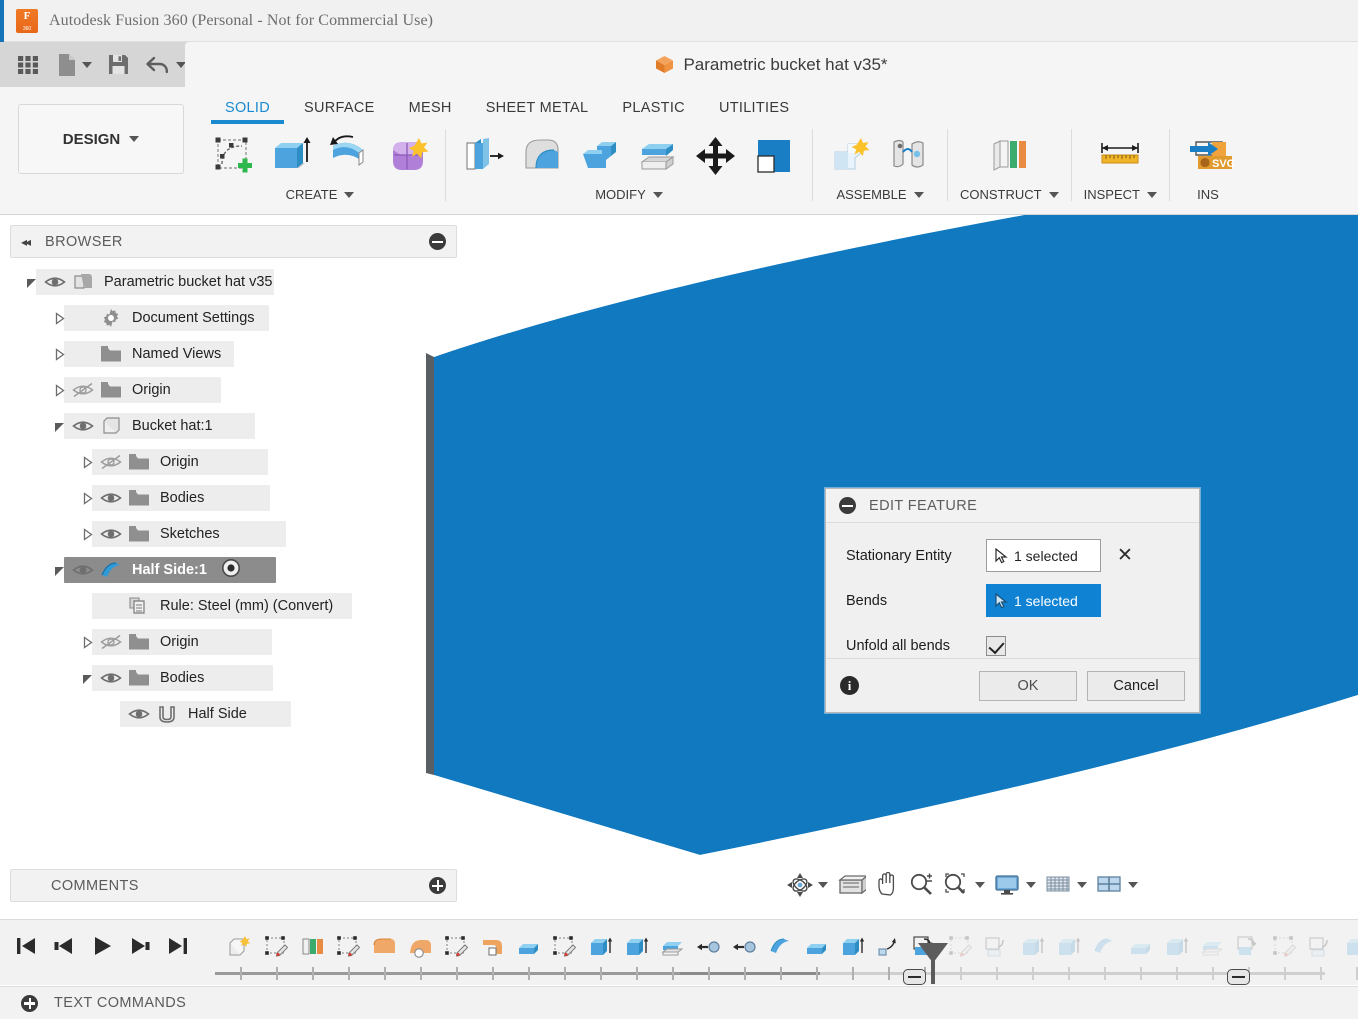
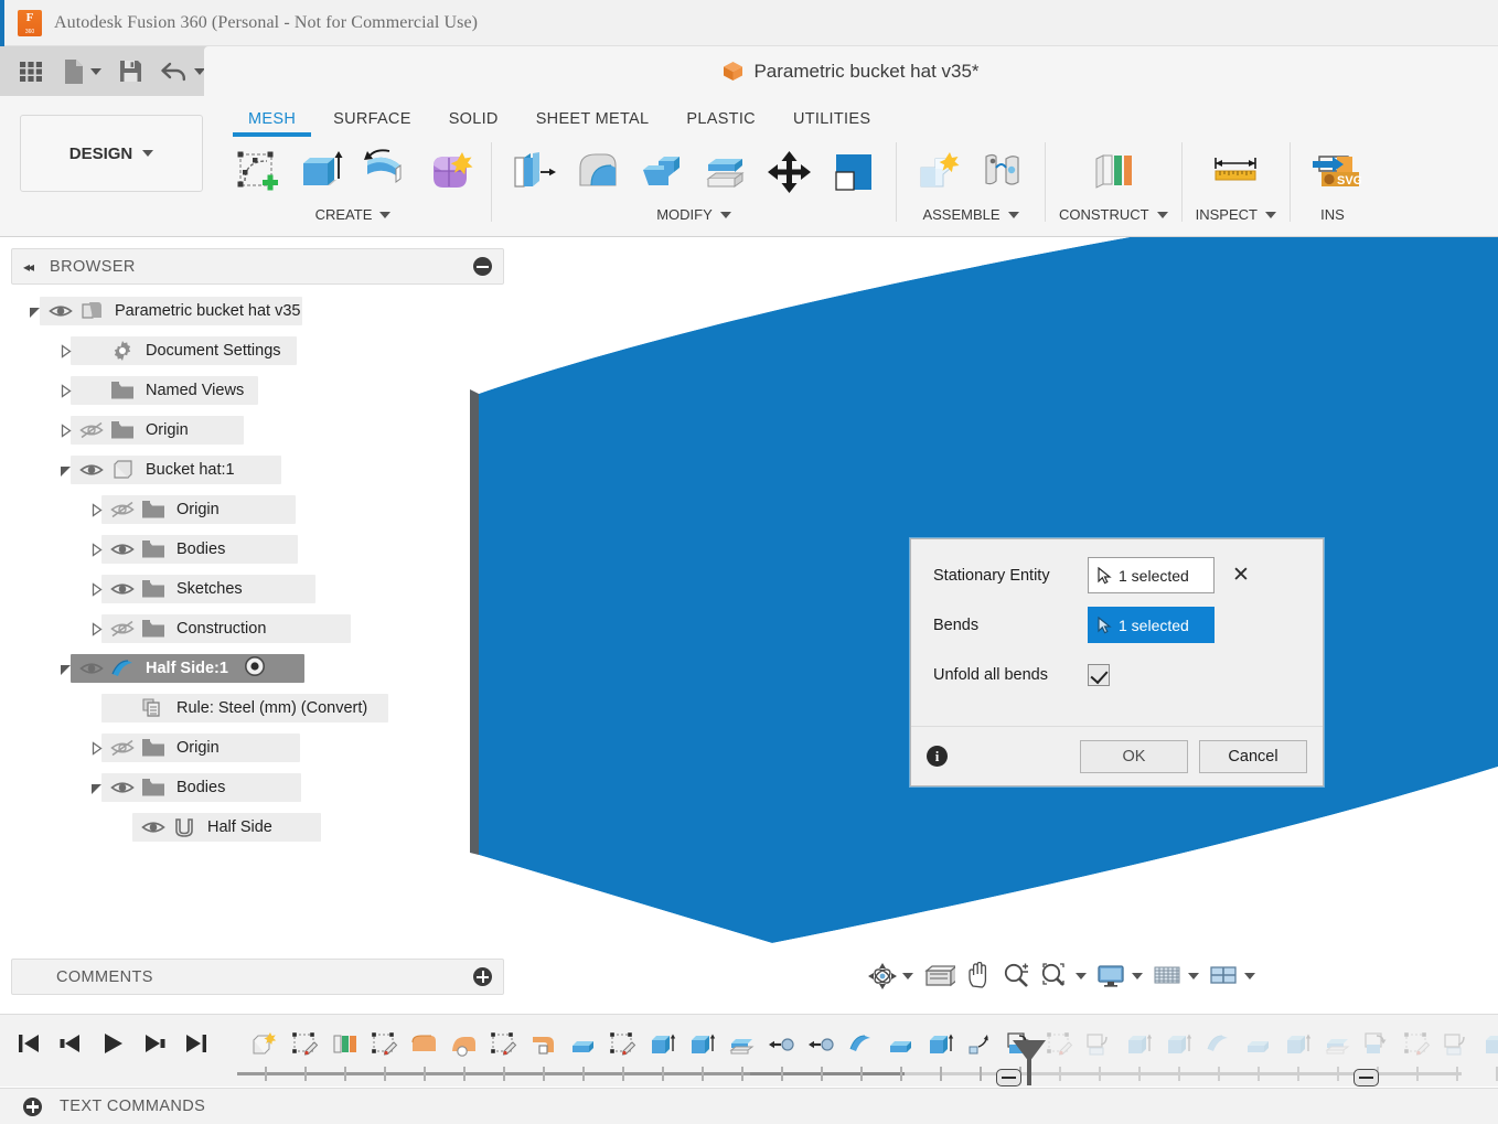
  Autodesk Fusion 360 (Personal - Not for Commercial Use)
  Parametric bucket hat v35*
  DESIGN
- SOLID
+ MESH
  SURFACE
- MESH
+ SOLID
  SHEET METAL
  PLASTIC
  UTILITIES
  CREATE
  MODIFY
  ASSEMBLE
  CONSTRUCT
  INSPECT
  SVG
  INS
  ◂◂
  BROWSER
  Parametric bucket hat v35
  Document Settings
  Named Views
  Origin
  Bucket hat:1
  Origin
  Bodies
  Sketches
+ Construction
  Half Side:1
  Rule: Steel (mm) (Convert)
  Origin
  Bodies
  Half Side
- EDIT FEATURE
  Stationary Entity
  1 selected
  ✕
  Bends
  1 selected
  Unfold all bends
  i
  OK
  Cancel
  COMMENTS
  TEXT COMMANDS
